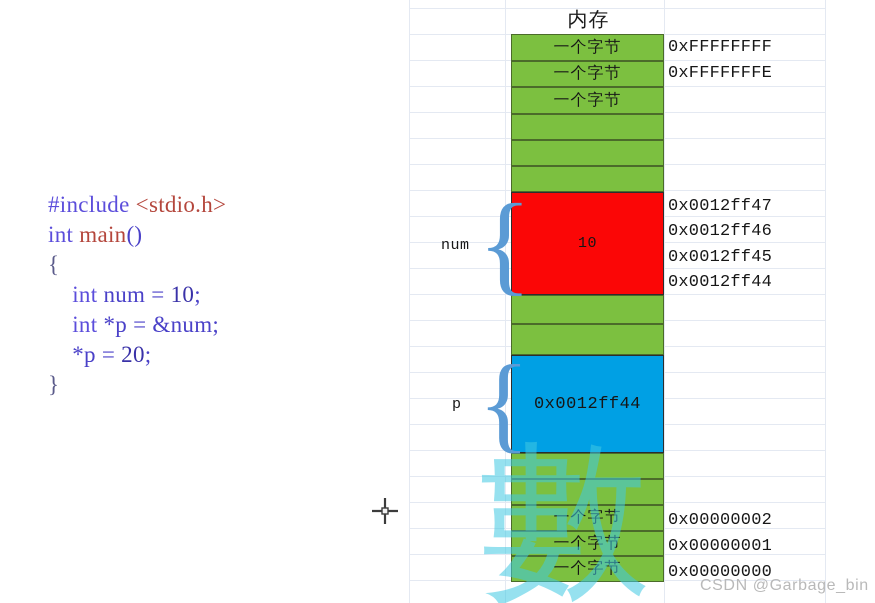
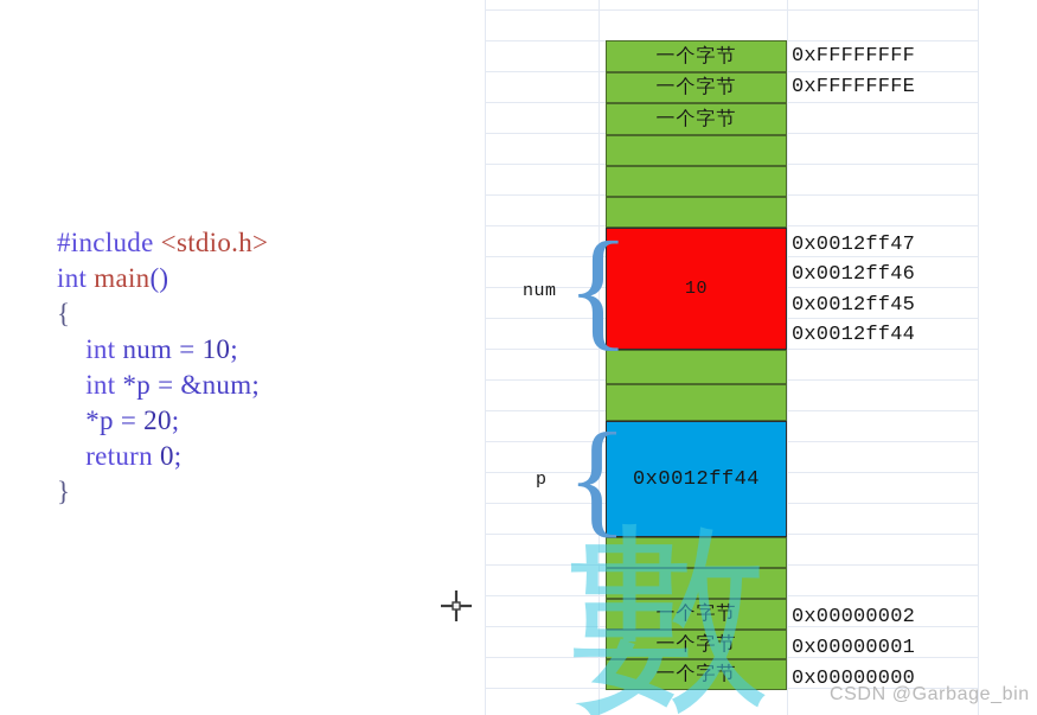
  #include <stdio.h>
  int main()
  {
  int num = 10;
  int *p = &num;
  *p = 20;
+ return 0;
  }
- 内存
  一个字节
  一个字节
  一个字节
  10
  0x0012ff44
  一个字节
  一个字节
  一个字节
  0xFFFFFFFF
  0xFFFFFFFE
  0x0012ff47
  0x0012ff46
  0x0012ff45
  0x0012ff44
  0x00000002
  0x00000001
  0x00000000
  {
  num
  {
  p
  數
  CSDN @Garbage_bin
